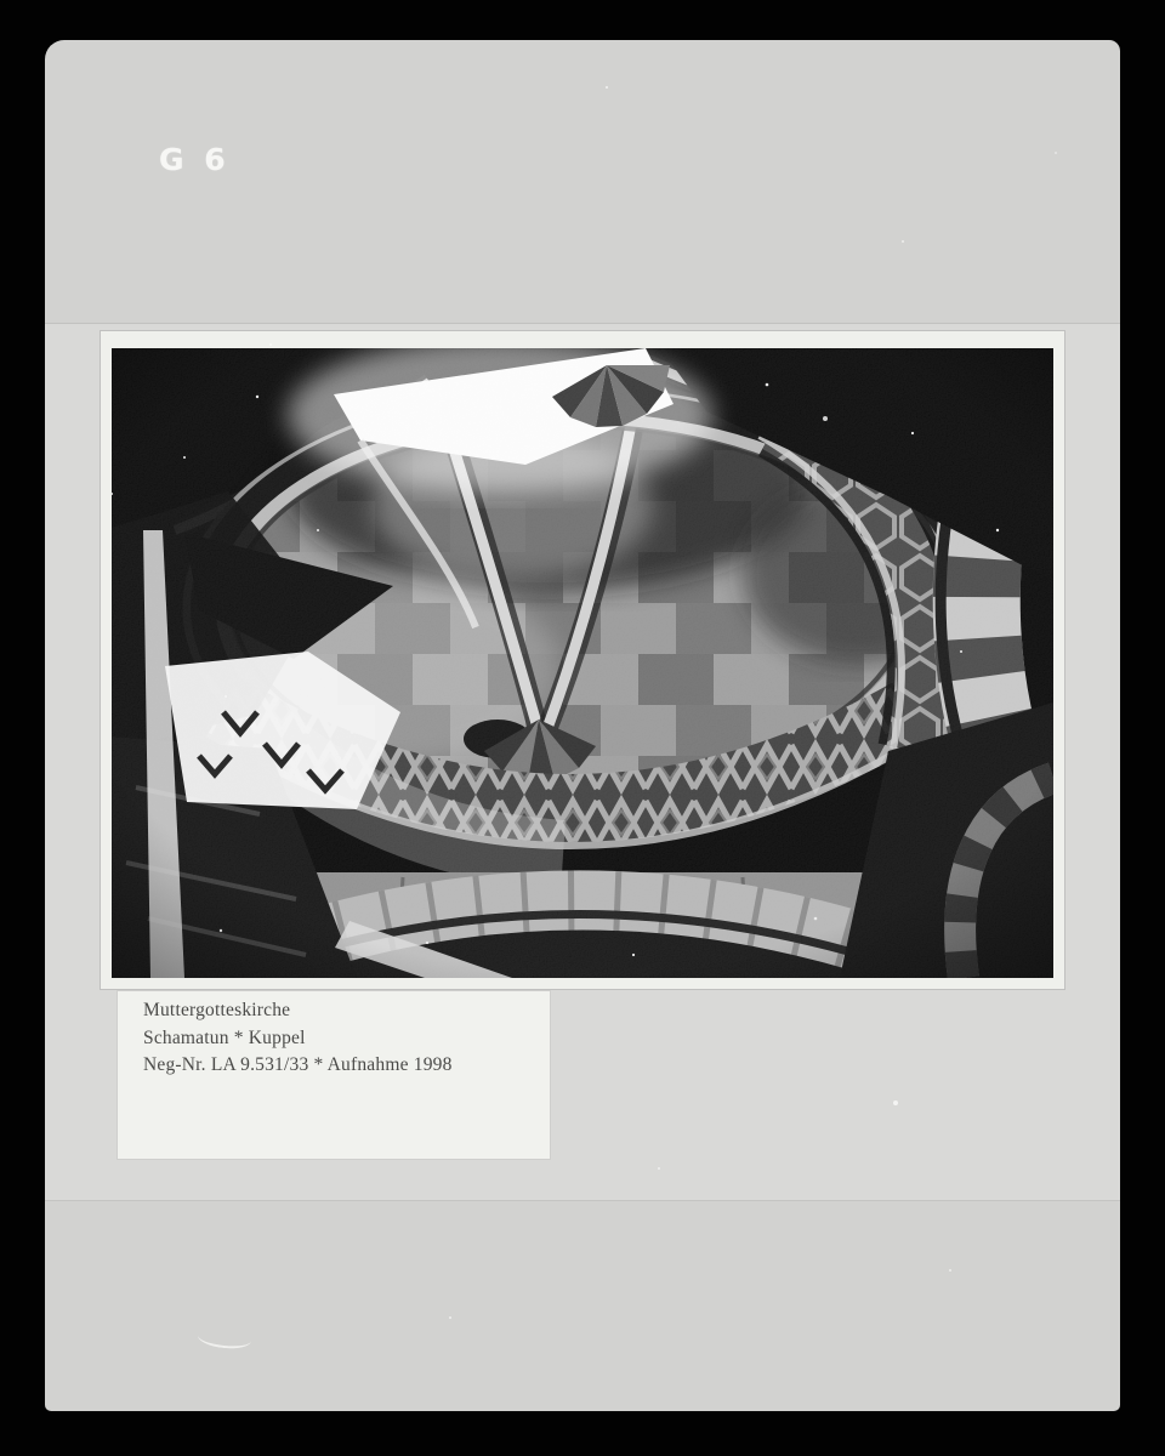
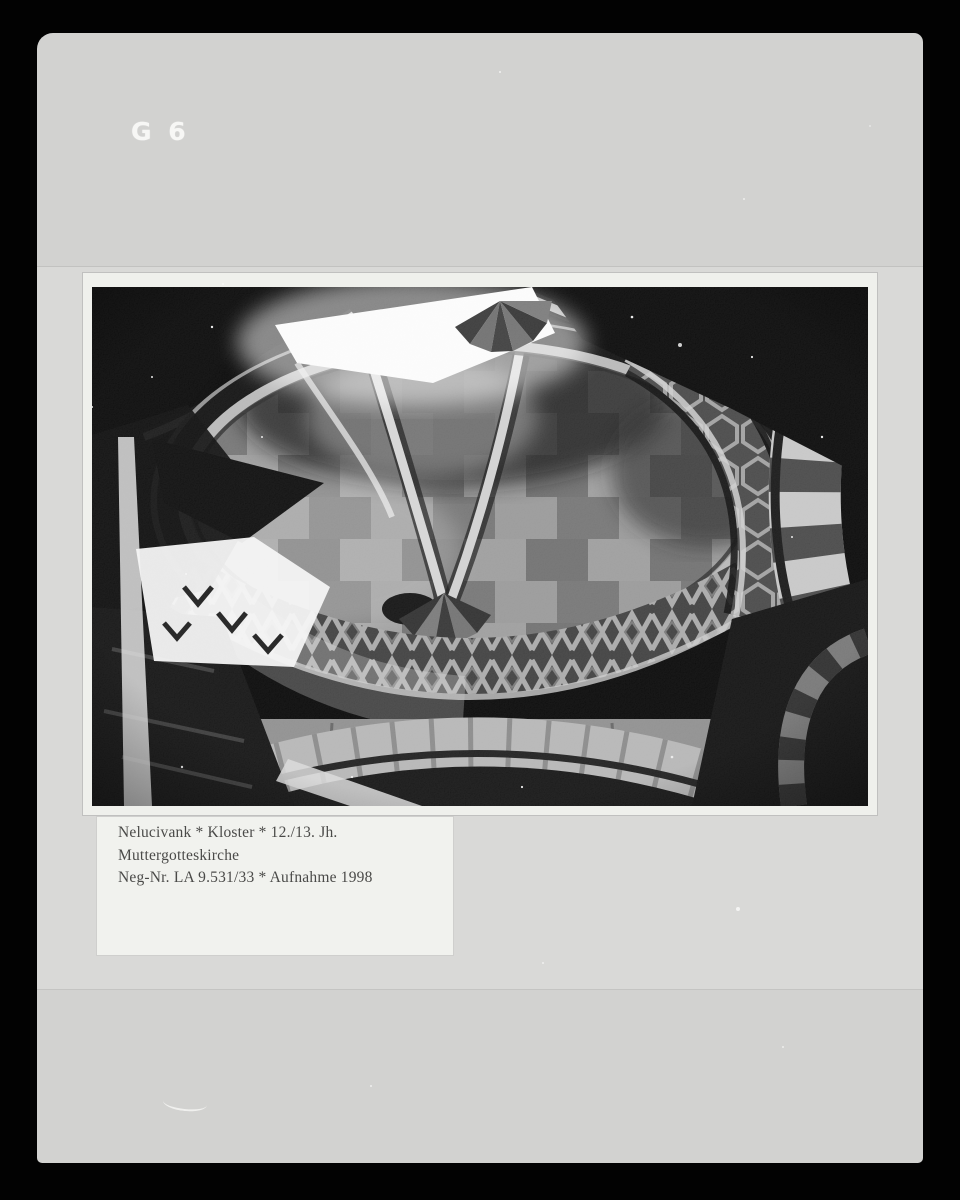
  G 6
+ Nelucivank * Kloster * 12./13. Jh.
  Muttergotteskirche
- Schamatun * Kuppel
  Neg-Nr. LA 9.531/33 * Aufnahme 1998
